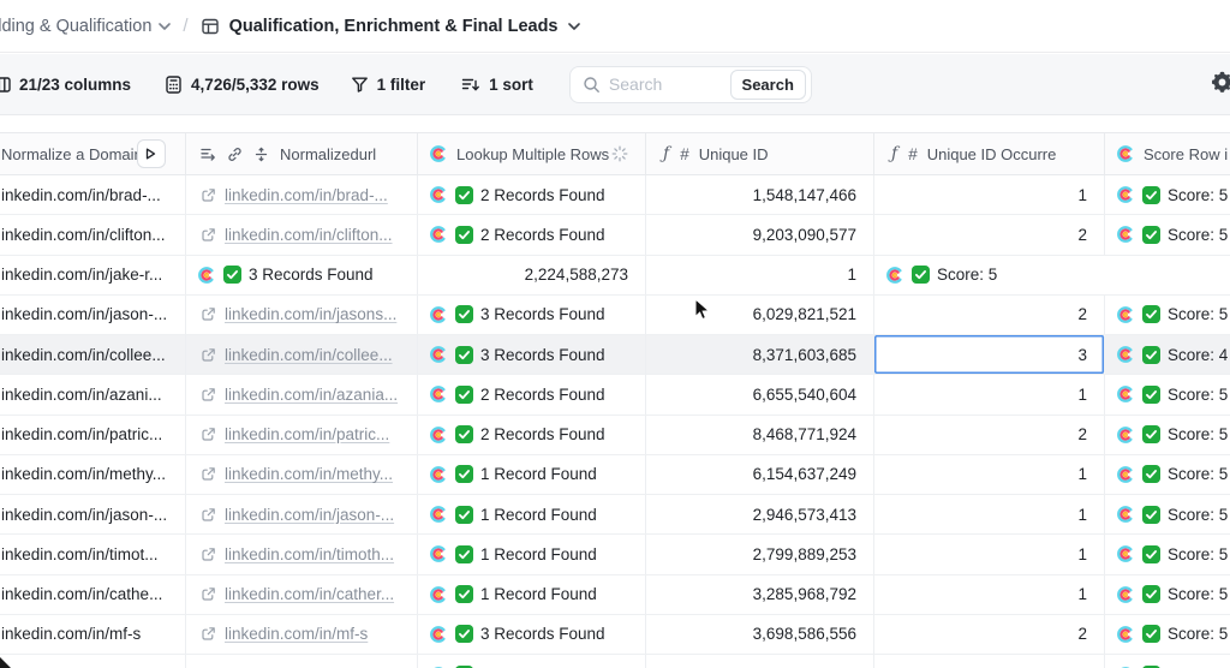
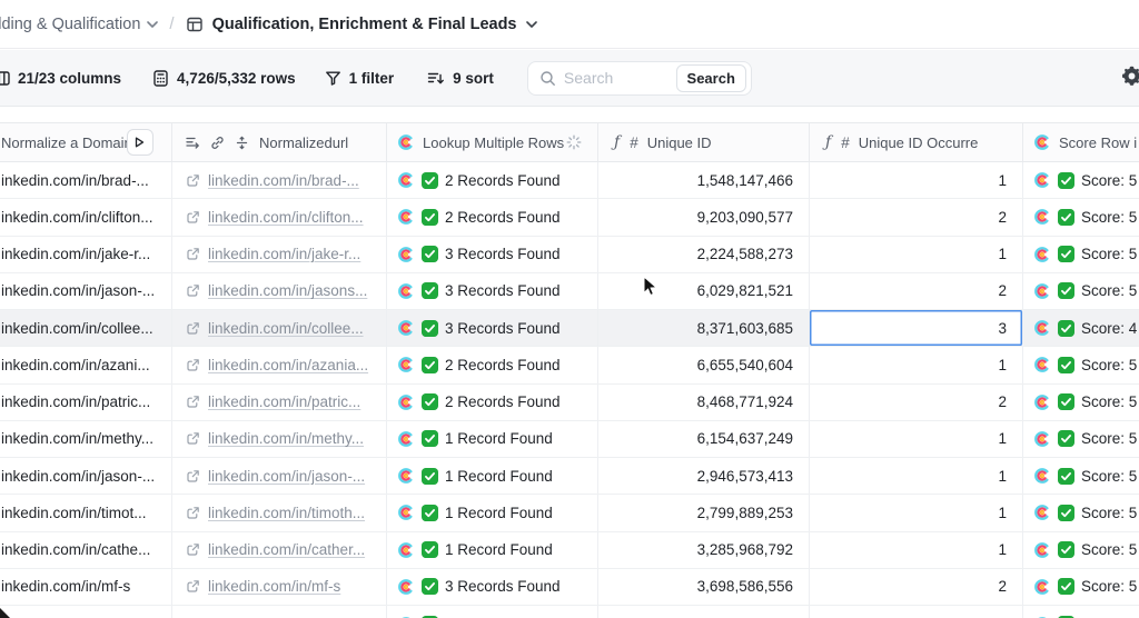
  ding & Qualification
  /
  Qualification, Enrichment & Final Leads
  21/23 columns
  4,726/5,332 rows
  1 filter
- 1 sort
+ 9 sort
  Search
  Search
  Normalize a Domai
  Normalizedurl
  Lookup Multiple Rows
  ƒ
  #
  Unique ID
  ƒ
  #
  Unique ID Occurre
  Score Row i
  inkedin.com/in/brad-...
  linkedin.com/in/brad-...
  2 Records Found
  1,548,147,466
  1
  Score: 5
  inkedin.com/in/clifton...
  linkedin.com/in/clifton...
  2 Records Found
  9,203,090,577
  2
  Score: 5
  inkedin.com/in/jake-r...
+ linkedin.com/in/jake-r...
  3 Records Found
  2,224,588,273
  1
  Score: 5
  inkedin.com/in/jason-...
  linkedin.com/in/jasons...
  3 Records Found
  6,029,821,521
  2
  Score: 5
  inkedin.com/in/collee...
  linkedin.com/in/collee...
  3 Records Found
  8,371,603,685
  3
  Score: 4
  inkedin.com/in/azani...
  linkedin.com/in/azania...
  2 Records Found
  6,655,540,604
  1
  Score: 5
  inkedin.com/in/patric...
  linkedin.com/in/patric...
  2 Records Found
  8,468,771,924
  2
  Score: 5
  inkedin.com/in/methy...
  linkedin.com/in/methy...
  1 Record Found
  6,154,637,249
  1
  Score: 5
  inkedin.com/in/jason-...
  linkedin.com/in/jason-...
  1 Record Found
  2,946,573,413
  1
  Score: 5
  inkedin.com/in/timot...
  linkedin.com/in/timoth...
  1 Record Found
  2,799,889,253
  1
  Score: 5
  inkedin.com/in/cathe...
  linkedin.com/in/cather...
  1 Record Found
  3,285,968,792
  1
  Score: 5
  inkedin.com/in/mf-s
  linkedin.com/in/mf-s
  3 Records Found
  3,698,586,556
  2
  Score: 5
